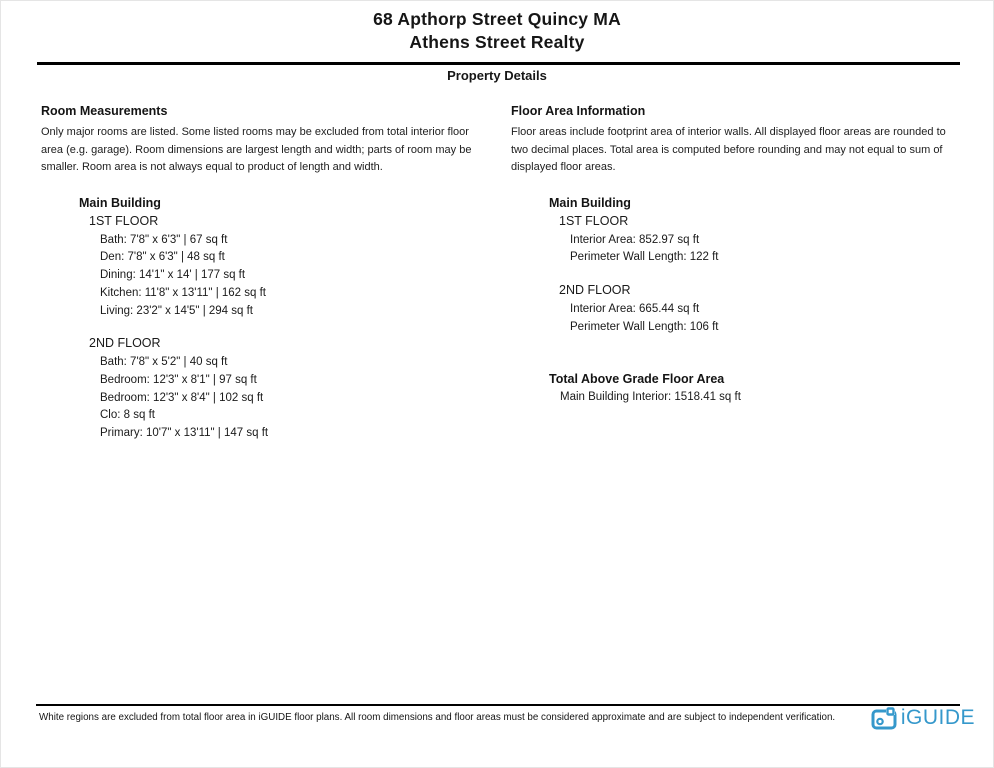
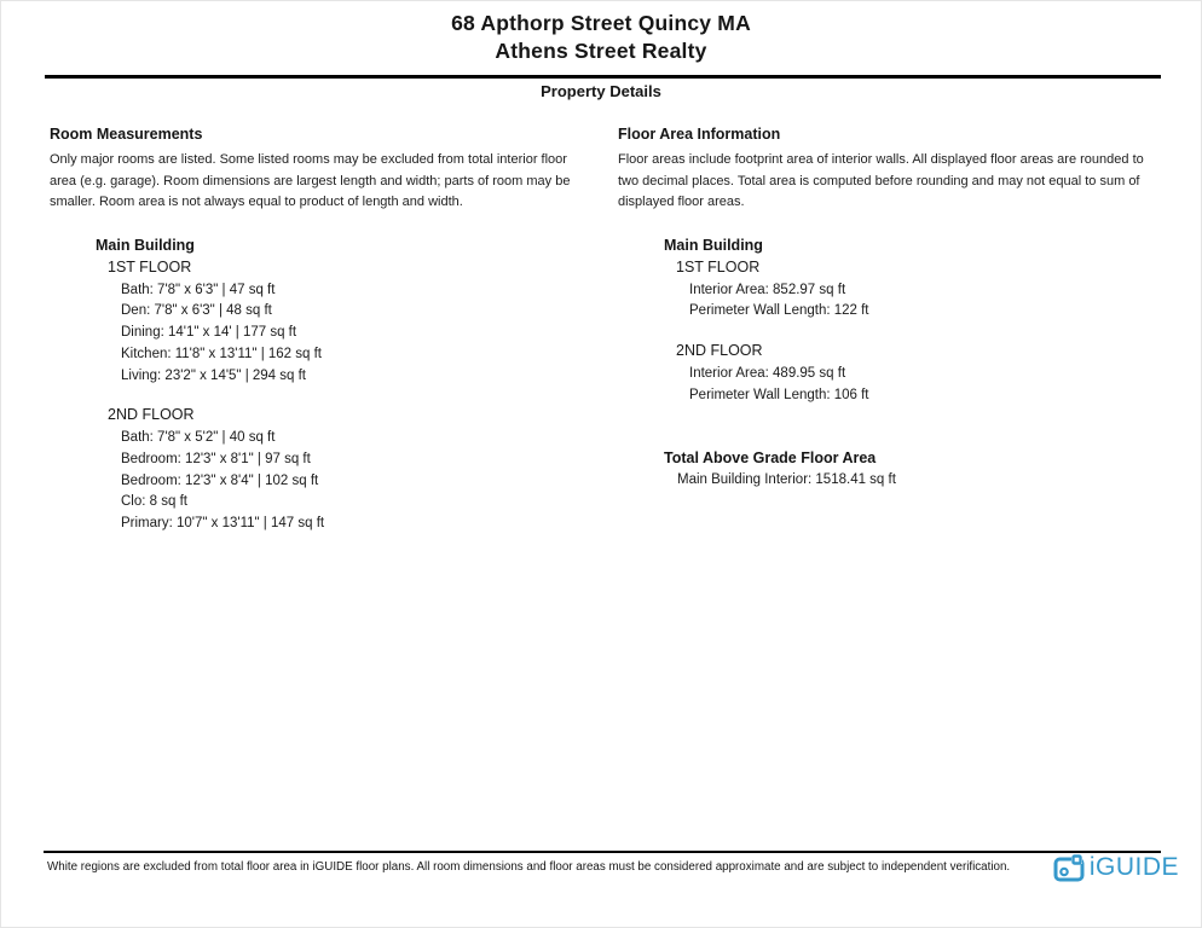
  68 Apthorp Street Quincy MA
  Athens Street Realty
  Property Details
  Room Measurements
  Only major rooms are listed. Some listed rooms may be excluded from total interior floor area (e.g. garage). Room dimensions are largest length and width; parts of room may be smaller. Room area is not always equal to product of length and width.
  Main Building
  1ST FLOOR
- Bath: 7'8" x 6'3" | 67 sq ft
+ Bath: 7'8" x 6'3" | 47 sq ft
  Den: 7'8" x 6'3" | 48 sq ft
  Dining: 14'1" x 14' | 177 sq ft
  Kitchen: 11'8" x 13'11" | 162 sq ft
  Living: 23'2" x 14'5" | 294 sq ft
  2ND FLOOR
  Bath: 7'8" x 5'2" | 40 sq ft
  Bedroom: 12'3" x 8'1" | 97 sq ft
  Bedroom: 12'3" x 8'4" | 102 sq ft
  Clo: 8 sq ft
  Primary: 10'7" x 13'11" | 147 sq ft
  Floor Area Information
  Floor areas include footprint area of interior walls. All displayed floor areas are rounded to two decimal places. Total area is computed before rounding and may not equal to sum of displayed floor areas.
  Main Building
  1ST FLOOR
  Interior Area: 852.97 sq ft
  Perimeter Wall Length: 122 ft
  2ND FLOOR
- Interior Area: 665.44 sq ft
+ Interior Area: 489.95 sq ft
  Perimeter Wall Length: 106 ft
  Total Above Grade Floor Area
  Main Building Interior: 1518.41 sq ft
  White regions are excluded from total floor area in iGUIDE floor plans. All room dimensions and floor areas must be considered approximate and are subject to independent verification.
  iGUIDE
